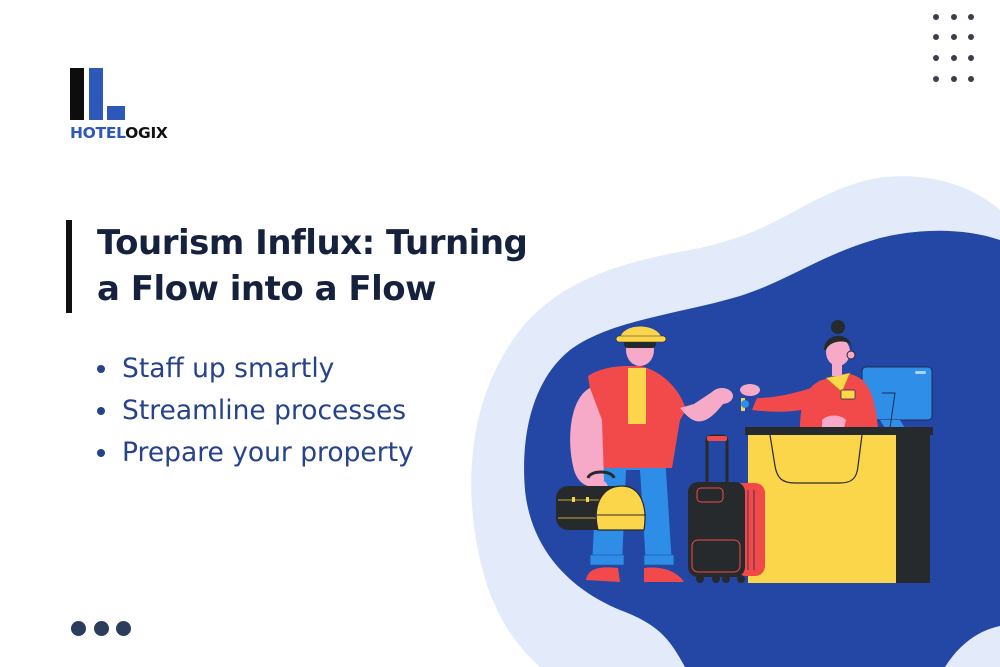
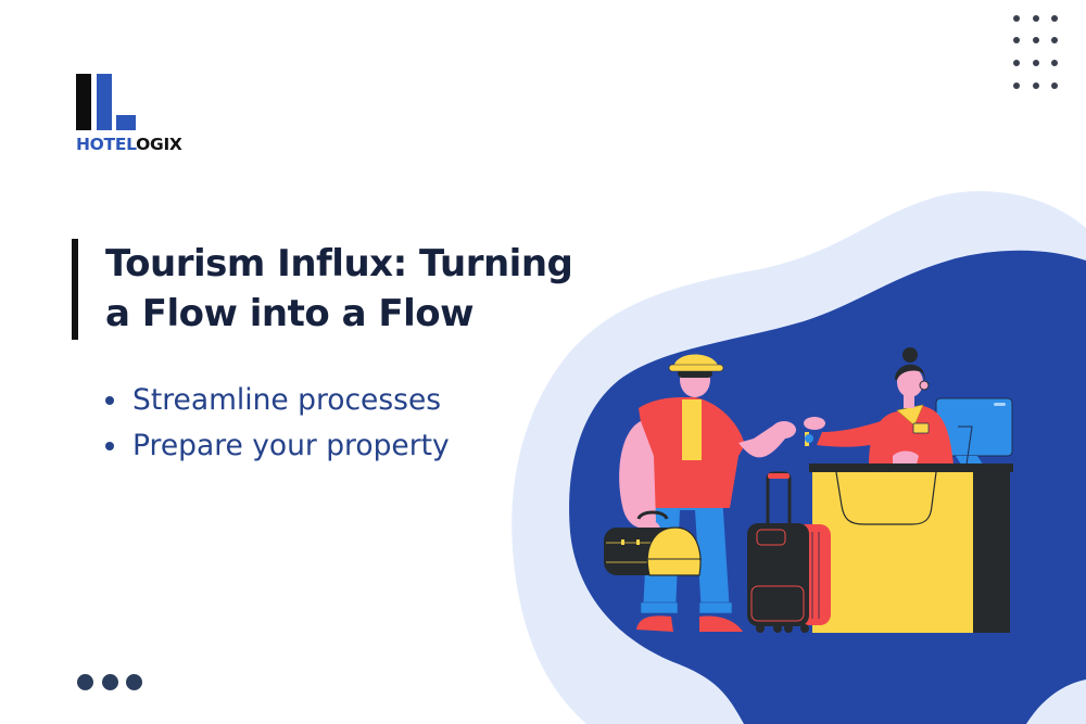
  HOTELOGIX
  Tourism Influx: Turning
  a Flow into a Flow
- Staff up smartly
  Streamline processes
  Prepare your property
